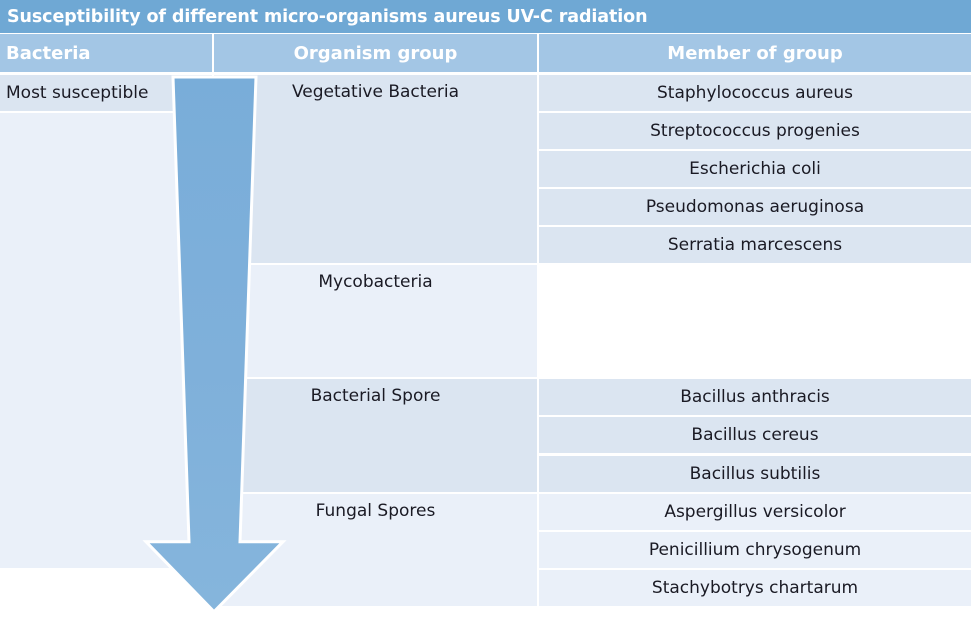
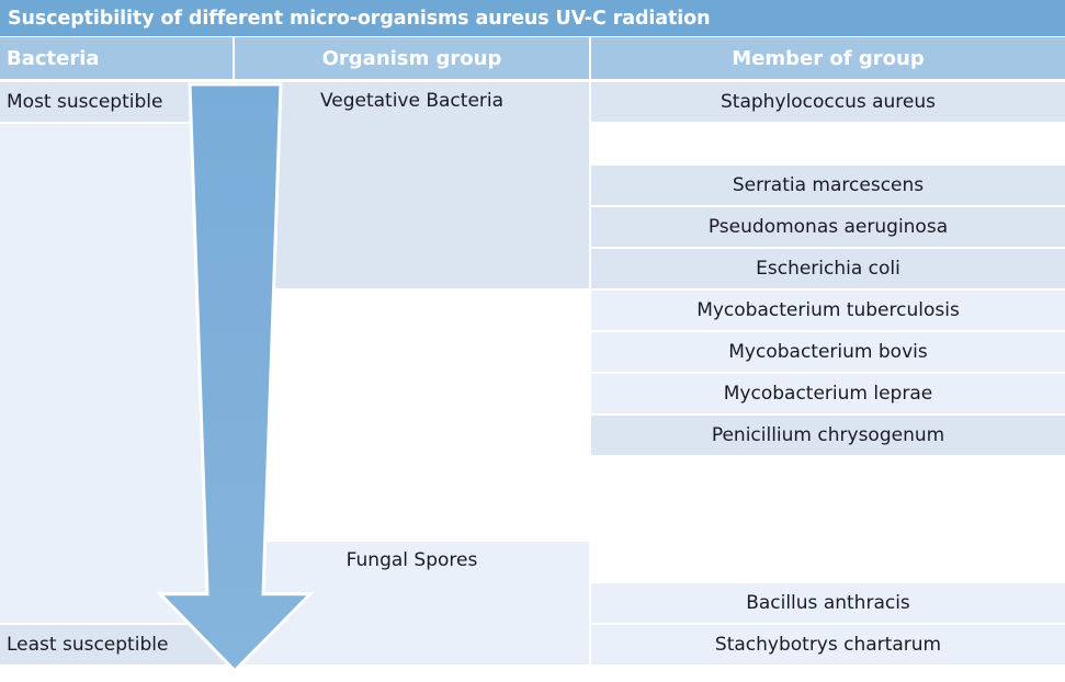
  Susceptibility of different micro-organisms aureus UV-C radiation
  Bacteria
  Organism group
  Member of group
  Most susceptible
+ Least susceptible
  Vegetative Bacteria
- Mycobacteria
- Bacterial Spore
  Fungal Spores
  Staphylococcus aureus
- Streptococcus progenies
- Escherichia coli
+ Serratia marcescens
  Pseudomonas aeruginosa
- Serratia marcescens
+ Escherichia coli
+ Mycobacterium tuberculosis
+ Mycobacterium bovis
+ Mycobacterium leprae
- Bacillus anthracis
+ Penicillium chrysogenum
- Bacillus cereus
- Bacillus subtilis
- Aspergillus versicolor
- Penicillium chrysogenum
+ Bacillus anthracis
  Stachybotrys chartarum
